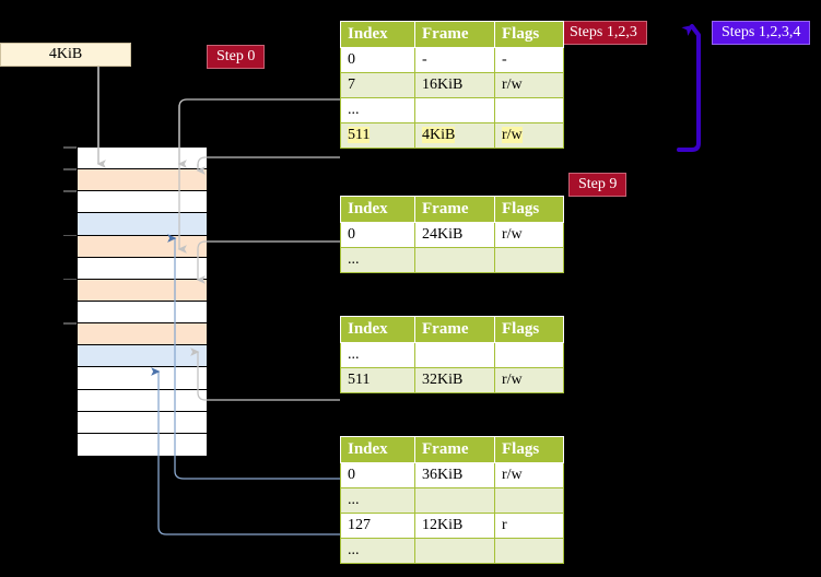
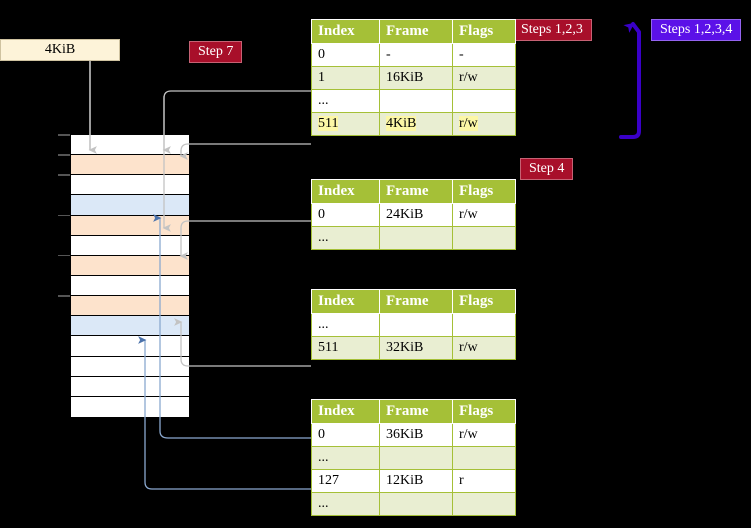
  4KiB
- Step 0
+ Step 7
  Steps 1,2,3
  Steps 1,2,3,4
- Step 9
+ Step 4
  Index	Frame	Flags
  0	-	-
- 7	16KiB	r/w
+ 1	16KiB	r/w
  ...
  511	4KiB	r/w
  Index	Frame	Flags
  0	24KiB	r/w
  ...
  Index	Frame	Flags
  ...
  511	32KiB	r/w
  Index	Frame	Flags
  0	36KiB	r/w
  ...
  127	12KiB	r
  ...
